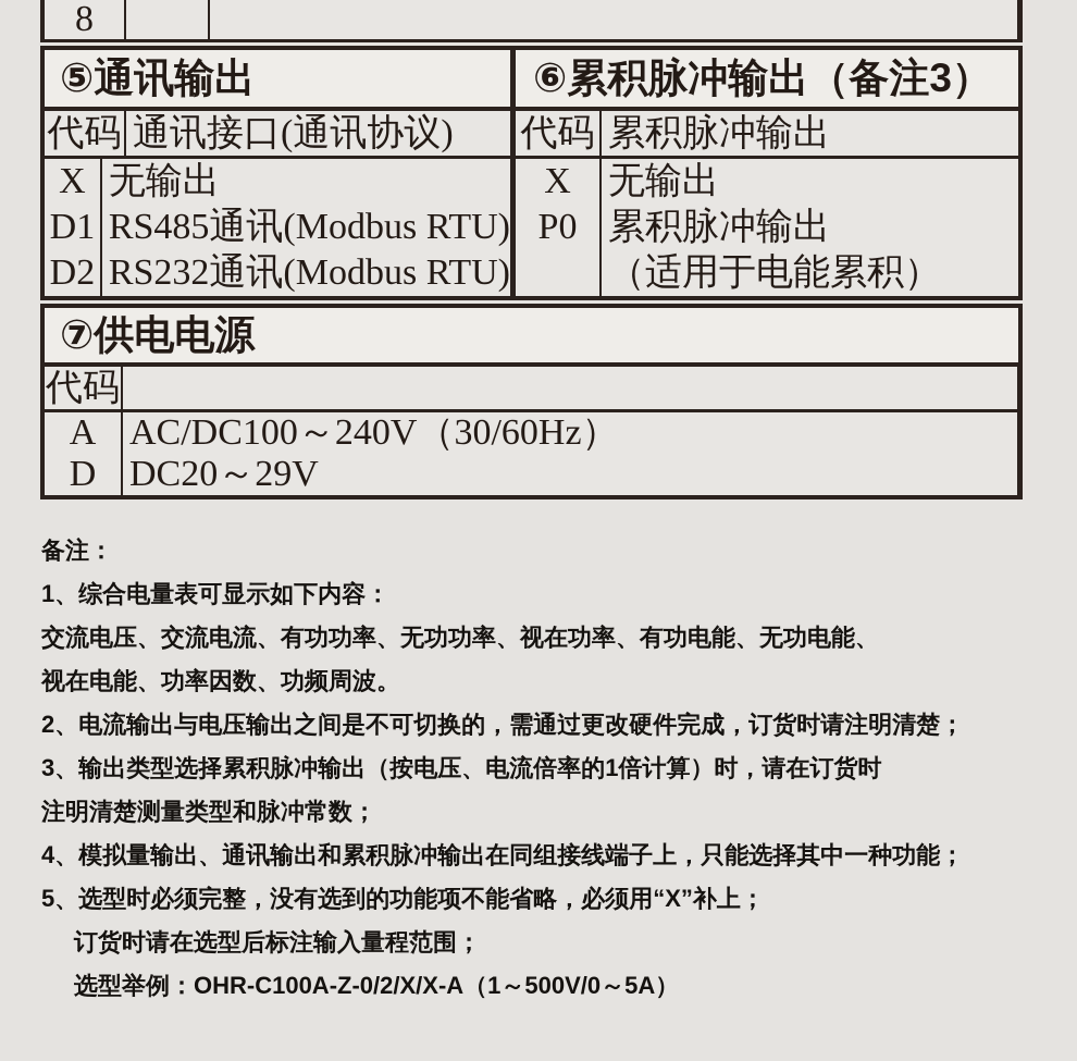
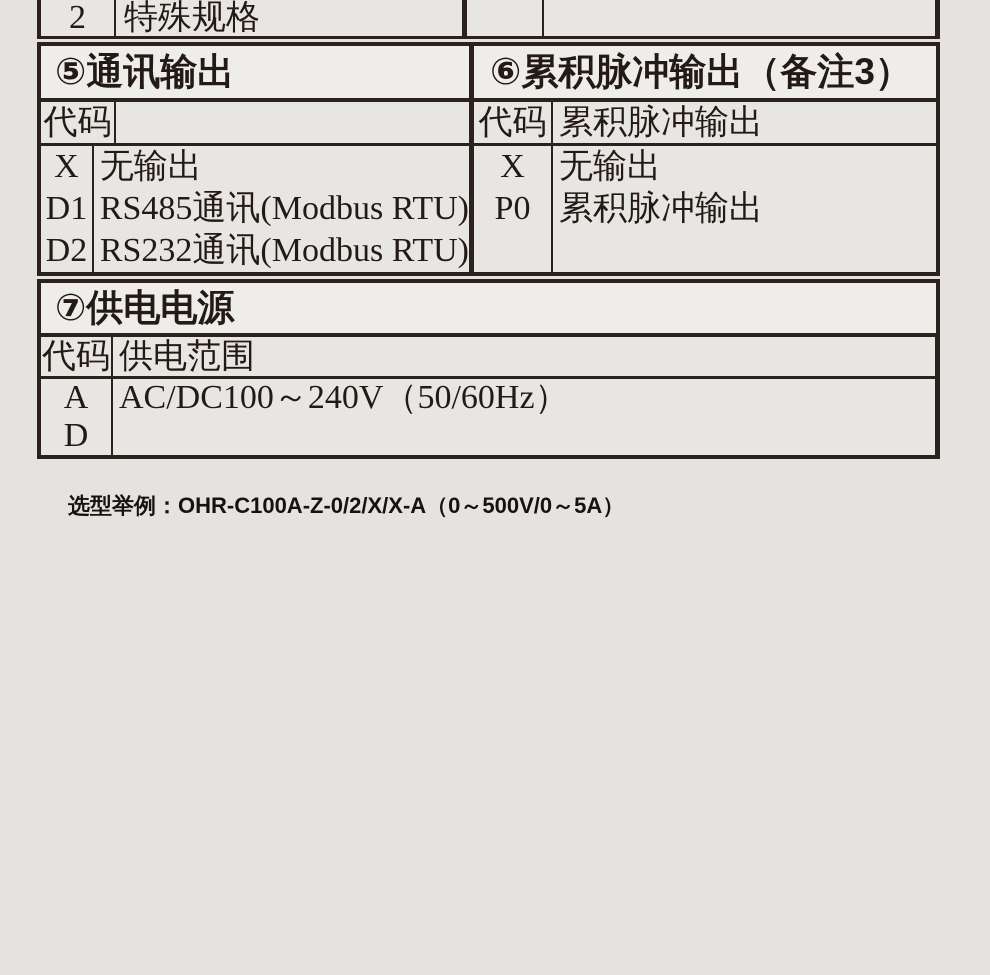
- 8
+ 2
+ 特殊规格
  ⑤通讯输出
  ⑥累积脉冲输出（备注3）
  代码
- 通讯接口(通讯协议)
  X
  D1
  D2
  无输出
  RS485通讯(Modbus RTU)
  RS232通讯(Modbus RTU)
  代码
  累积脉冲输出
  X
  P0
  无输出
  累积脉冲输出
- （适用于电能累积）
  ⑦供电电源
  代码
+ 供电范围
  A
  D
- AC/DC100～240V（30/60Hz）
+ AC/DC100～240V（50/60Hz）
- DC20～29V
- 备注：
- 1、综合电量表可显示如下内容：
- 交流电压、交流电流、有功功率、无功功率、视在功率、有功电能、无功电能、
- 视在电能、功率因数、功频周波。
- 2、电流输出与电压输出之间是不可切换的，需通过更改硬件完成，订货时请注明清楚；
- 3、输出类型选择累积脉冲输出（按电压、电流倍率的1倍计算）时，请在订货时
- 注明清楚测量类型和脉冲常数；
- 4、模拟量输出、通讯输出和累积脉冲输出在同组接线端子上，只能选择其中一种功能；
- 5、选型时必须完整，没有选到的功能项不能省略，必须用“X”补上；
- 订货时请在选型后标注输入量程范围；
- 选型举例：OHR-C100A-Z-0/2/X/X-A（1～500V/0～5A）
+ 选型举例：OHR-C100A-Z-0/2/X/X-A（0～500V/0～5A）
